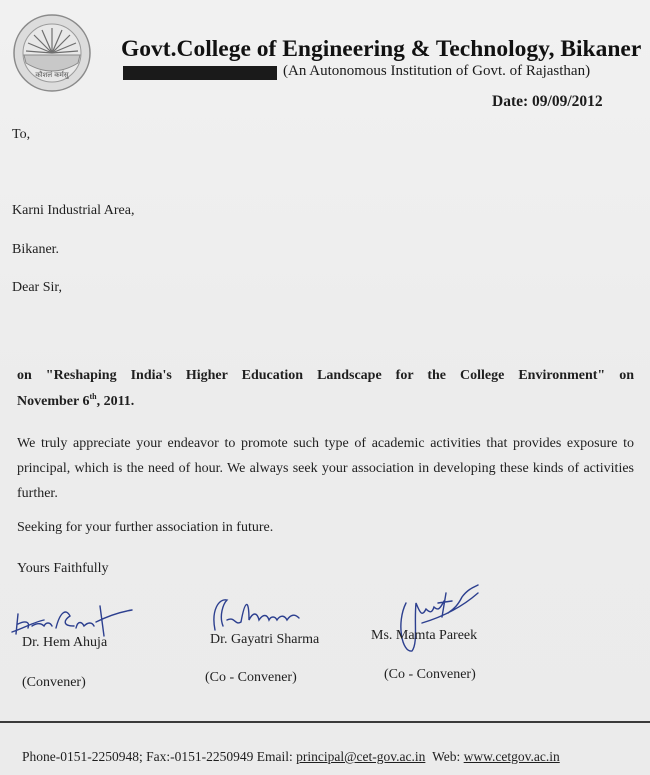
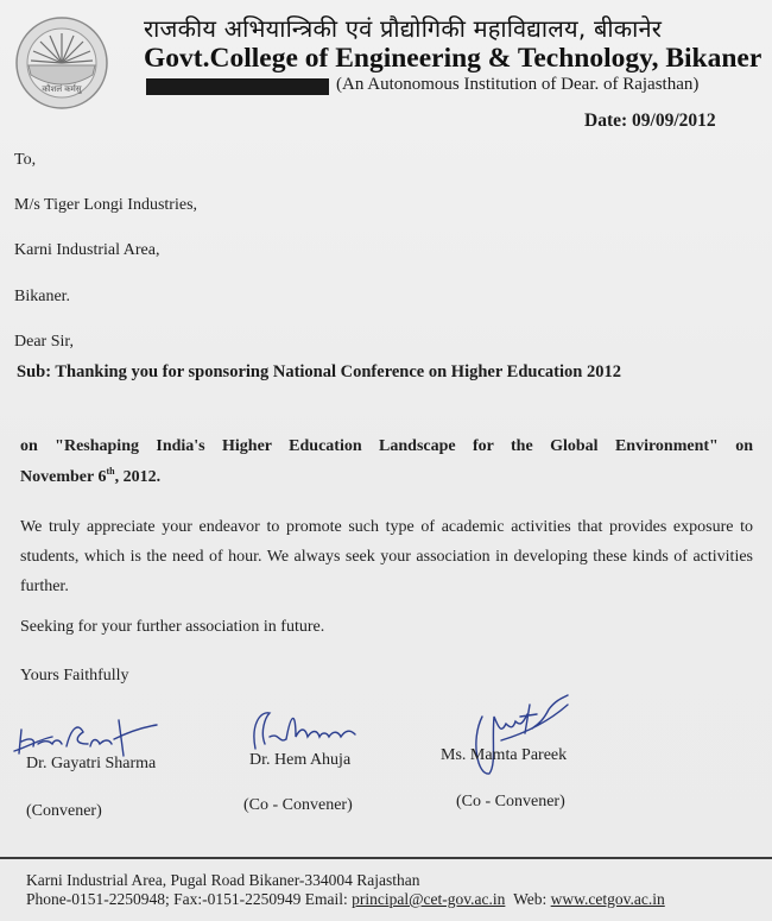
  कौशलं कर्मसु
+ राजकीय अभियान्त्रिकी एवं प्रौद्योगिकी महाविद्यालय, बीकानेर
  Govt.College of Engineering & Technology, Bikaner
- (An Autonomous Institution of Govt. of Rajasthan)
+ (An Autonomous Institution of Dear. of Rajasthan)
  Date: 09/09/2012
  To,
+ M/s Tiger Longi Industries,
  Karni Industrial Area,
  Bikaner.
  Dear Sir,
+ Sub: Thanking you for sponsoring National Conference on Higher Education 2012
- on "Reshaping India's Higher Education Landscape for the College Environment" on
+ on "Reshaping India's Higher Education Landscape for the Global Environment" on
- November 6th, 2011.
+ November 6th, 2012.
- We truly appreciate your endeavor to promote such type of academic activities that provides exposure to principal, which is the need of hour. We always seek your association in developing these kinds of activities further.
+ We truly appreciate your endeavor to promote such type of academic activities that provides exposure to students, which is the need of hour. We always seek your association in developing these kinds of activities further.
  Seeking for your further association in future.
  Yours Faithfully
- Dr. Hem Ahuja
+ Dr. Gayatri Sharma
  (Convener)
- Dr. Gayatri Sharma
+ Dr. Hem Ahuja
  (Co - Convener)
  Ms. Mamta Pareek
  (Co - Convener)
+ Karni Industrial Area, Pugal Road Bikaner-334004 Rajasthan
  Phone-0151-2250948; Fax:-0151-2250949 Email: principal@cet-gov.ac.in Web: www.cetgov.ac.in
